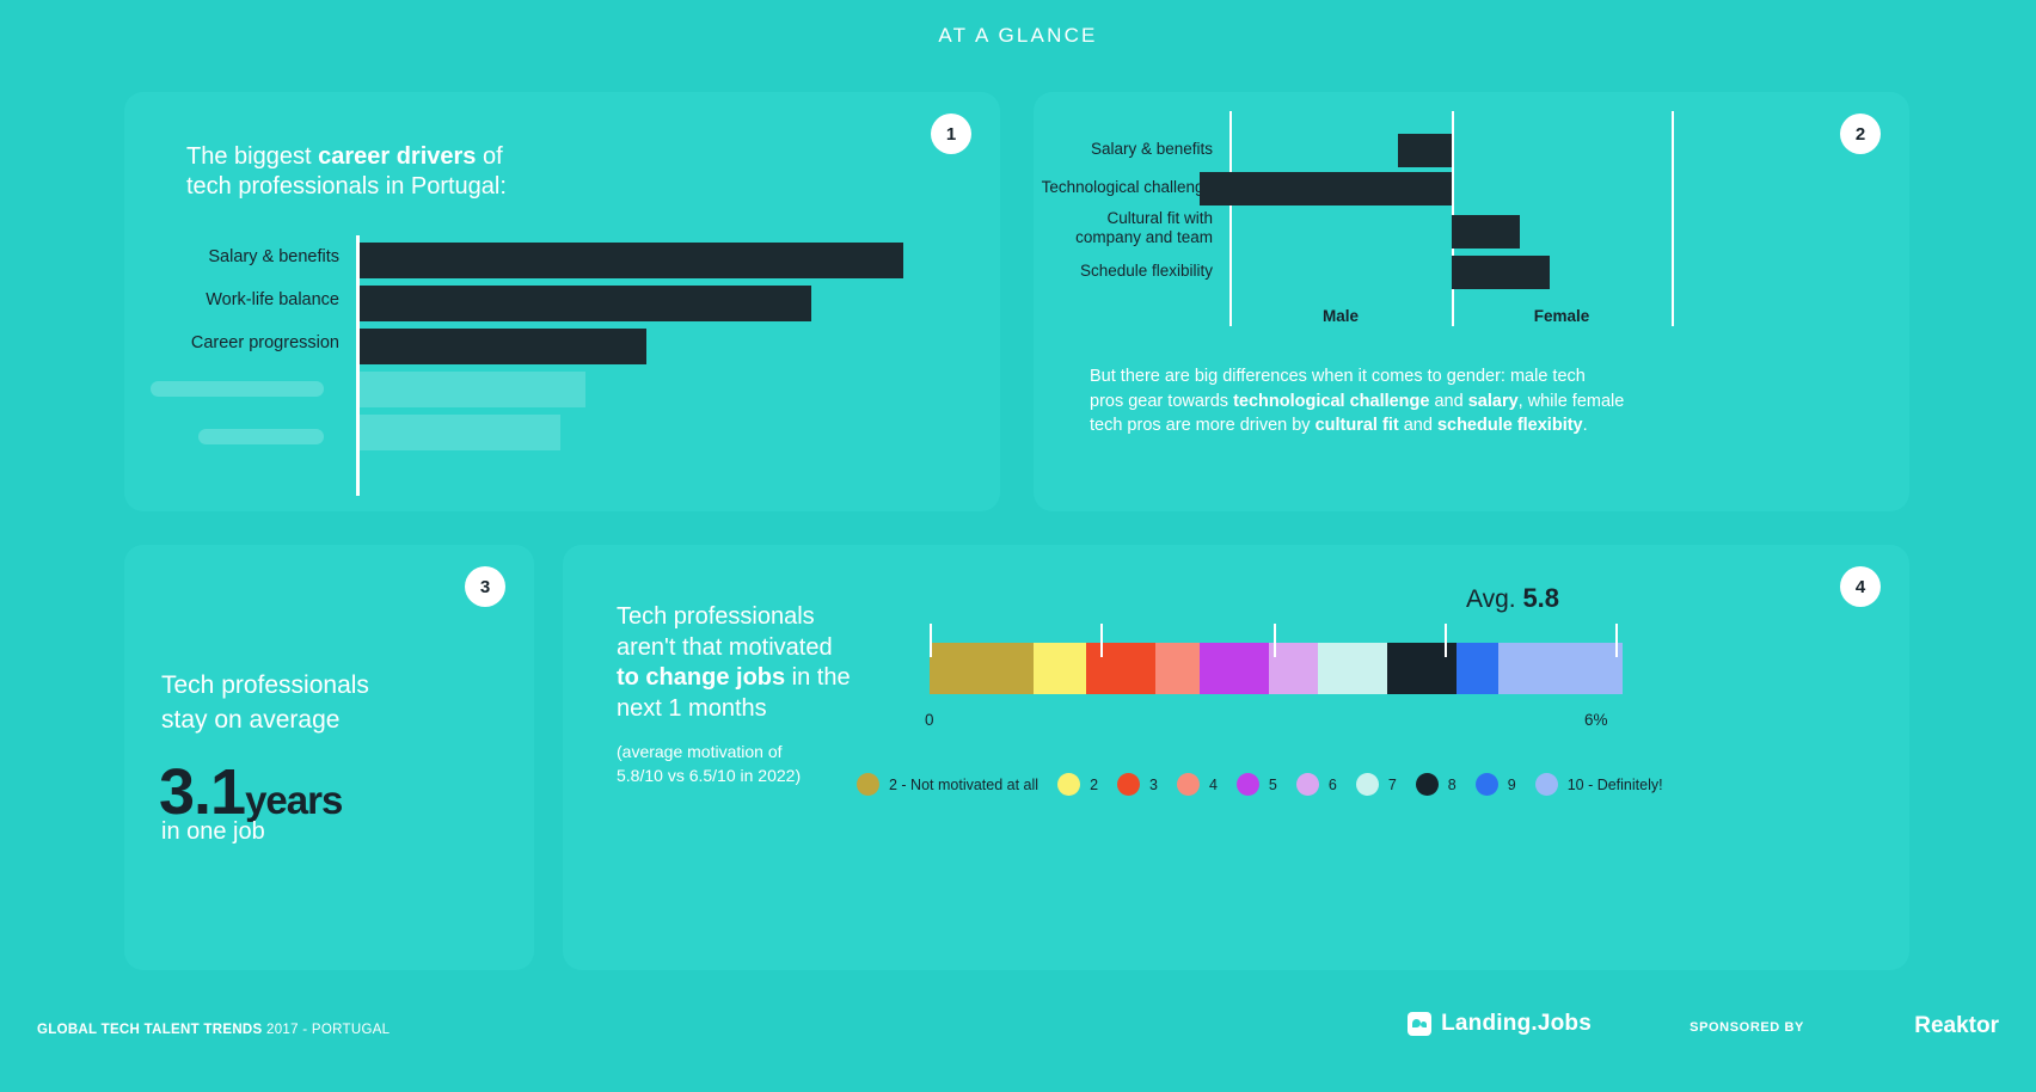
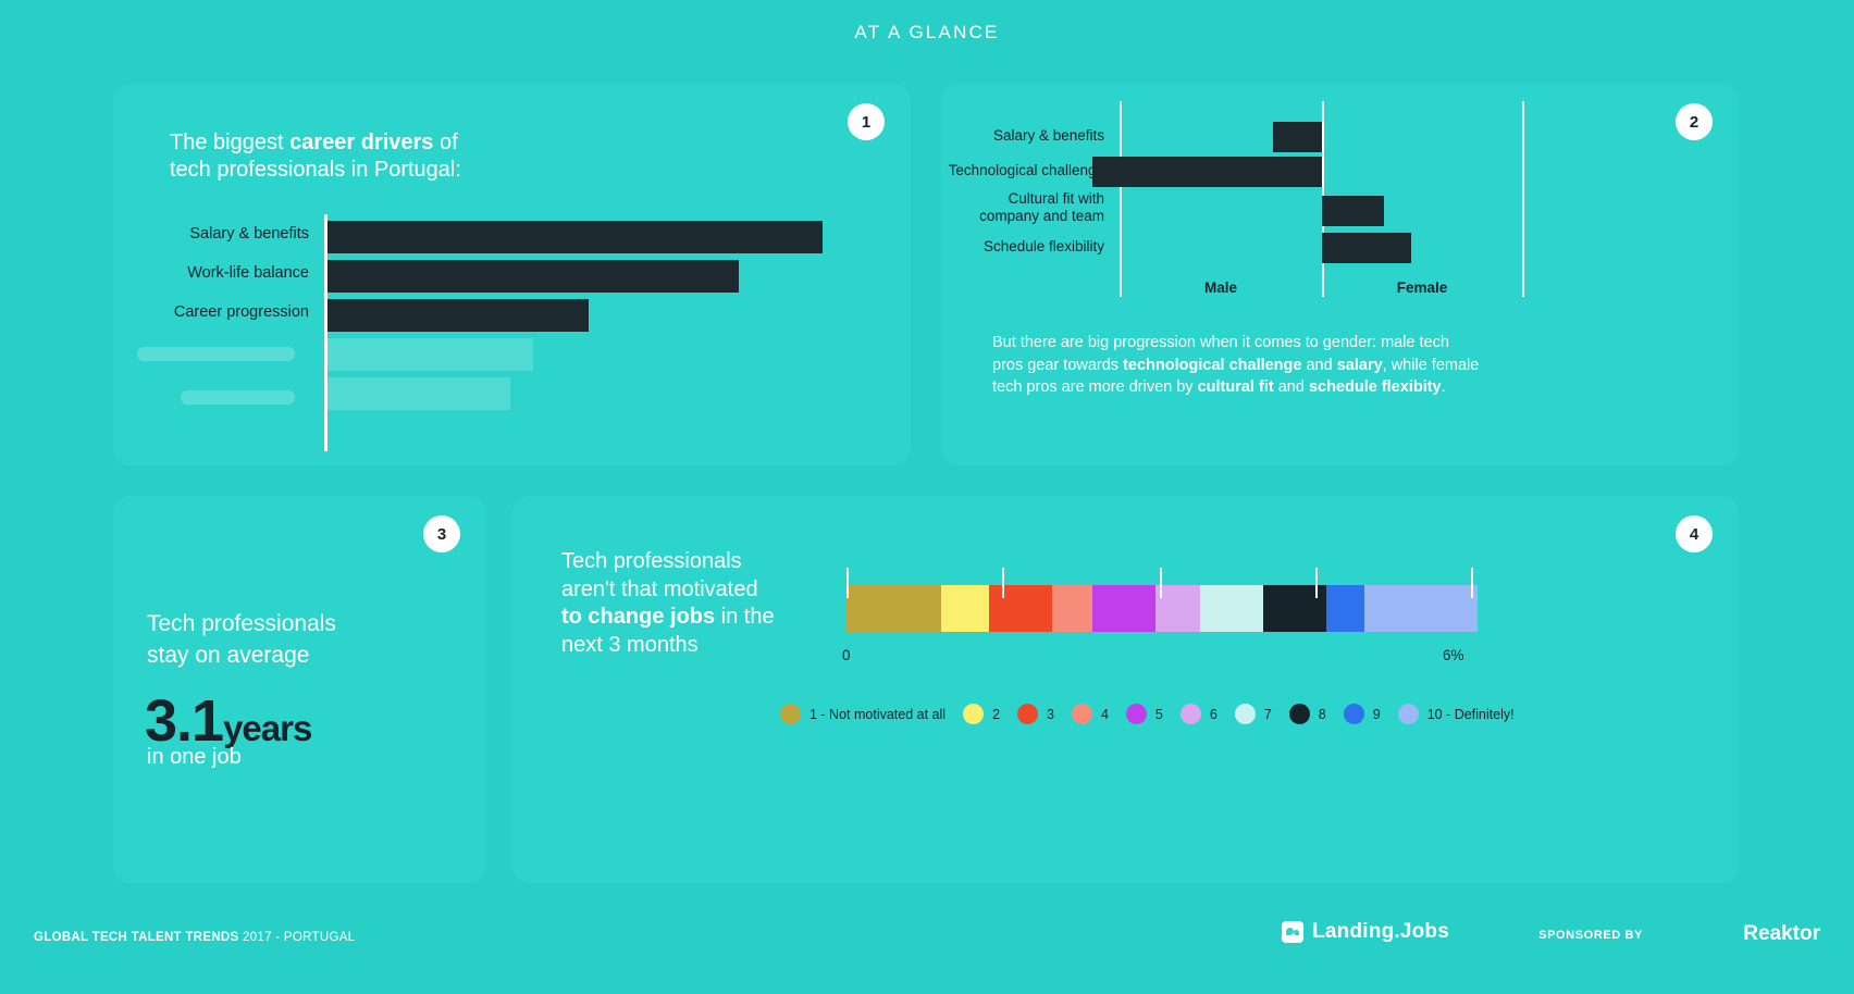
  AT A GLANCE
  1
  The biggest career drivers of
  tech professionals in Portugal:
  Salary & benefits
  Work-life balance
  Career progression
  2
  Salary & benefits
  Technological challen
  Cultural fit with
  company and team
  Schedule flexibility
  Male
  Female
- But there are big differences when it comes to gender: male tech
+ But there are big progression when it comes to gender: male tech
  pros gear towards technological challenge and salary, while female
  tech pros are more driven by cultural fit and schedule flexibity.
  3
  Tech professionals
  stay on average
  3.1years
  in one job
  4
  Tech professionals
  aren't that motivated
  to change jobs in the
- next 1 months
+ next 3 months
- (average motivation of
- 5.8/10 vs 6.5/10 in 2022)
- Avg. 5.8
  0
  6%
- 2 - Not motivated at all
+ 1 - Not motivated at all
  2
  3
  4
  5
  6
  7
  8
  9
  10 - Definitely!
  GLOBAL TECH TALENT TRENDS 2017 - PORTUGAL
  Landing.Jobs
  SPONSORED BY
  Reaktor
